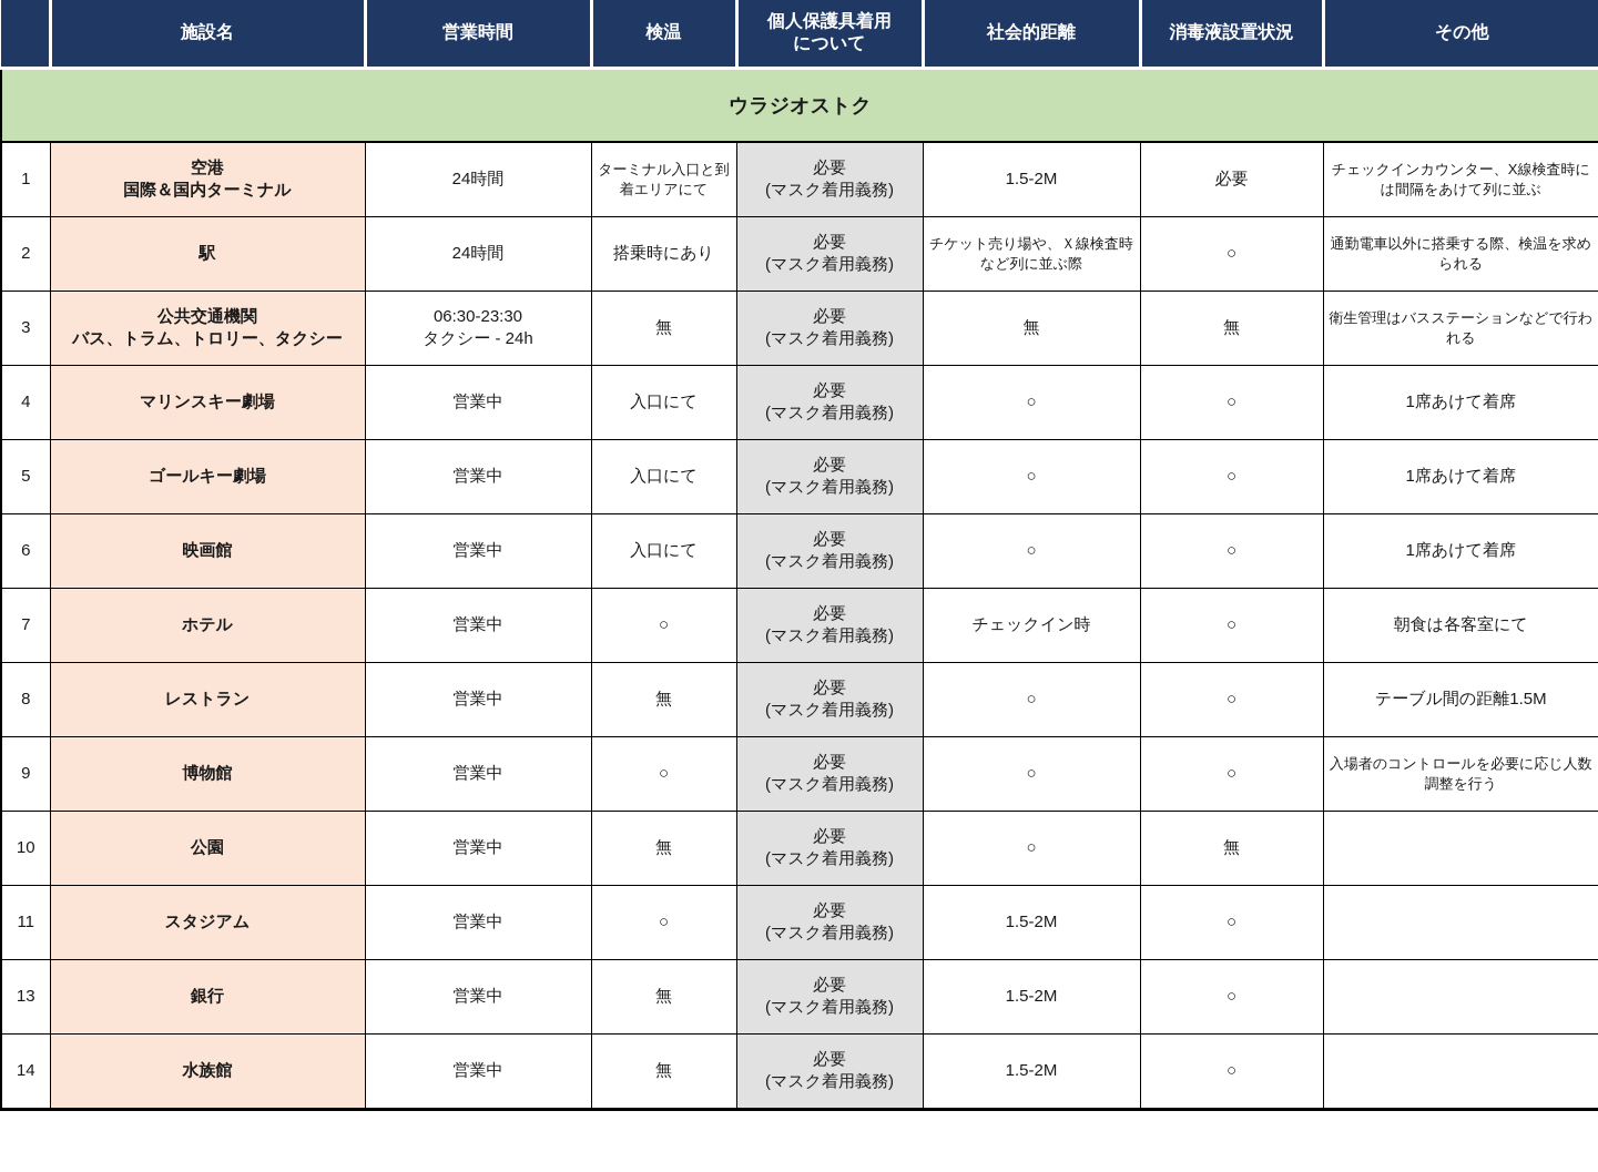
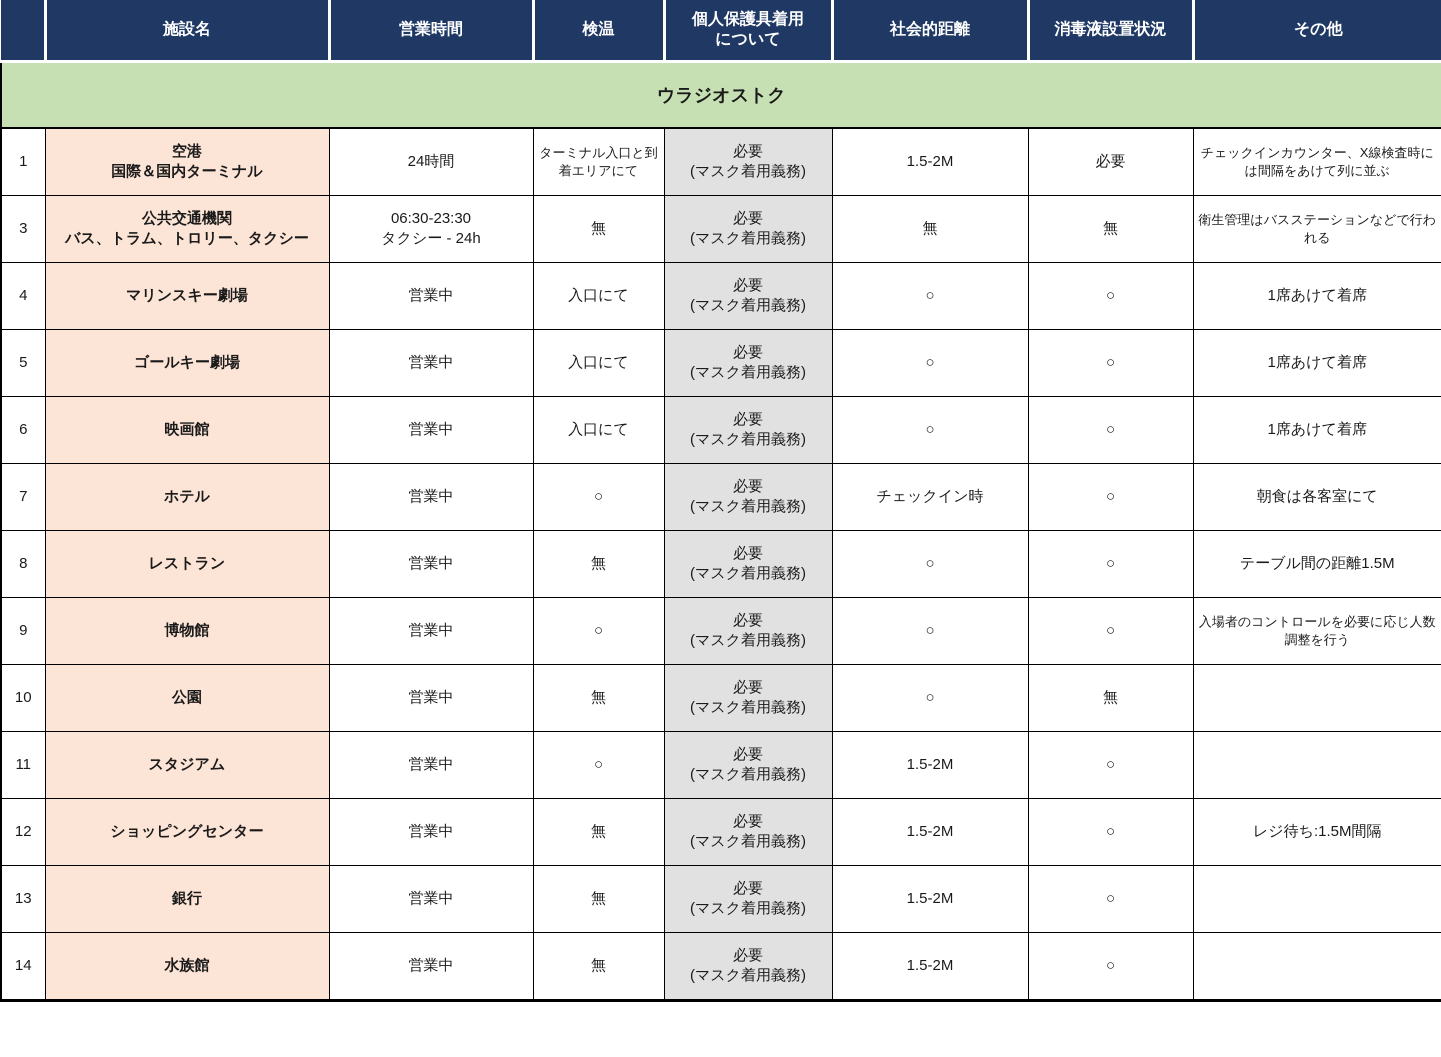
  	施設名	営業時間	検温	個人保護具着用 について	社会的距離	消毒液設置状況	その他
  ウラジオストク
  1	空港 国際＆国内ターミナル	24時間	ターミナル入口と到着エリアにて	必要 (マスク着用義務)	1.5-2M	必要	チェックインカウンター、X線検査時には間隔をあけて列に並ぶ
- 2	駅	24時間	搭乗時にあり	必要 (マスク着用義務)	チケット売り場や、Ｘ線検査時など列に並ぶ際	○	通勤電車以外に搭乗する際、検温を求められる
  3	公共交通機関 バス、トラム、トロリー、タクシー	06:30-23:30 タクシー - 24h	無	必要 (マスク着用義務)	無	無	衛生管理はバスステーションなどで行われる
  4	マリンスキー劇場	営業中	入口にて	必要 (マスク着用義務)	○	○	1席あけて着席
  5	ゴールキー劇場	営業中	入口にて	必要 (マスク着用義務)	○	○	1席あけて着席
  6	映画館	営業中	入口にて	必要 (マスク着用義務)	○	○	1席あけて着席
  7	ホテル	営業中	○	必要 (マスク着用義務)	チェックイン時	○	朝食は各客室にて
  8	レストラン	営業中	無	必要 (マスク着用義務)	○	○	テーブル間の距離1.5M
  9	博物館	営業中	○	必要 (マスク着用義務)	○	○	入場者のコントロールを必要に応じ人数調整を行う
  10	公園	営業中	無	必要 (マスク着用義務)	○	無
  11	スタジアム	営業中	○	必要 (マスク着用義務)	1.5-2M	○
+ 12	ショッピングセンター	営業中	無	必要 (マスク着用義務)	1.5-2M	○	レジ待ち:1.5M間隔
  13	銀行	営業中	無	必要 (マスク着用義務)	1.5-2M	○
  14	水族館	営業中	無	必要 (マスク着用義務)	1.5-2M	○
